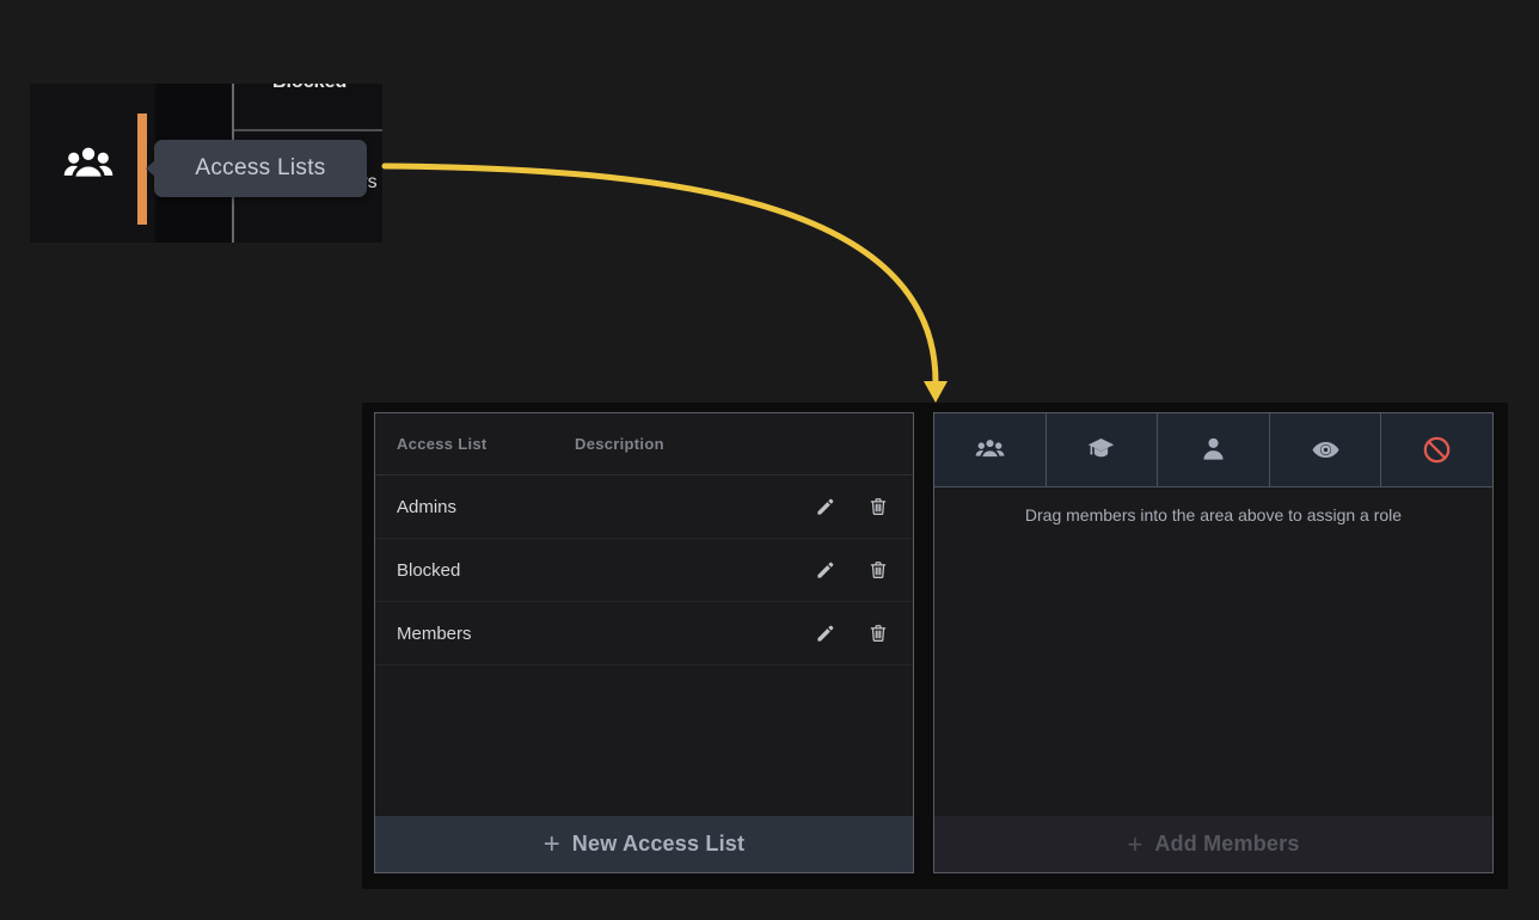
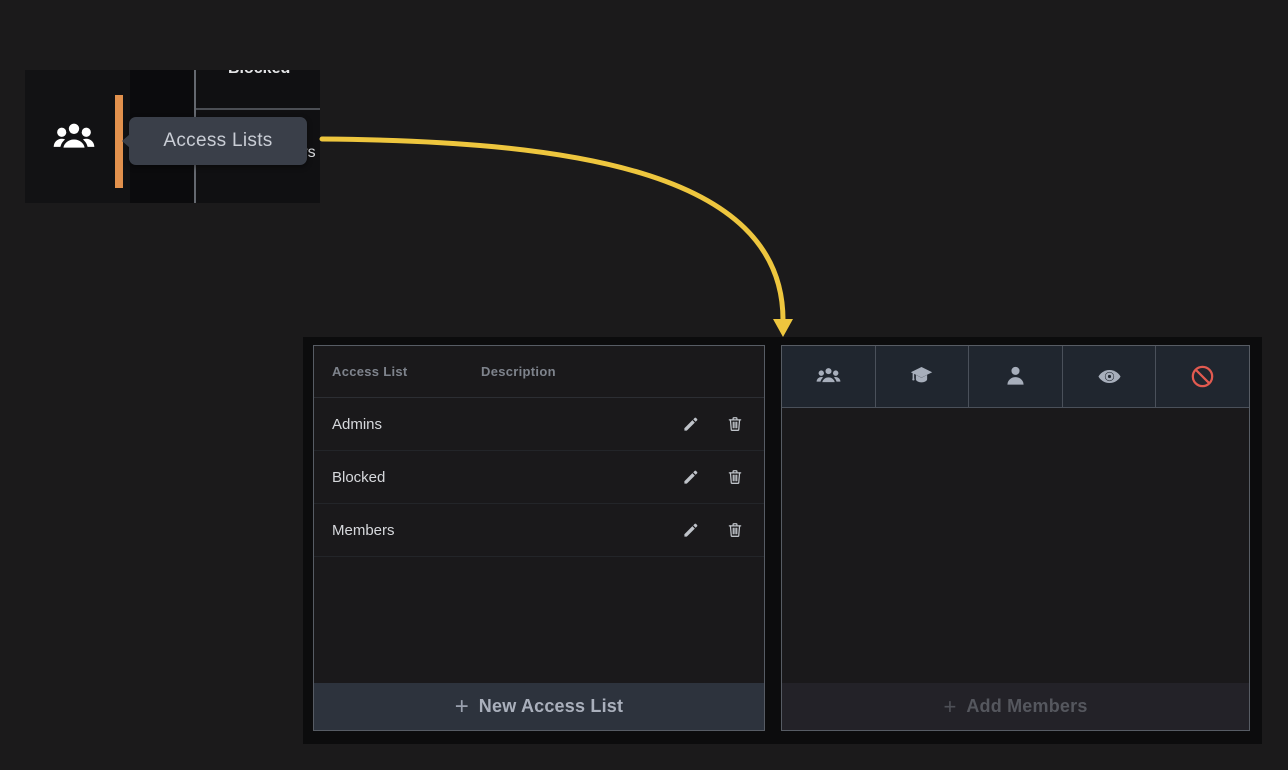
  Access Lists
  Access List
  Description
  Admins
  Blocked
  Members
  +
  New Access List
- Drag members into the area above to assign a role
  +
  Add Members
